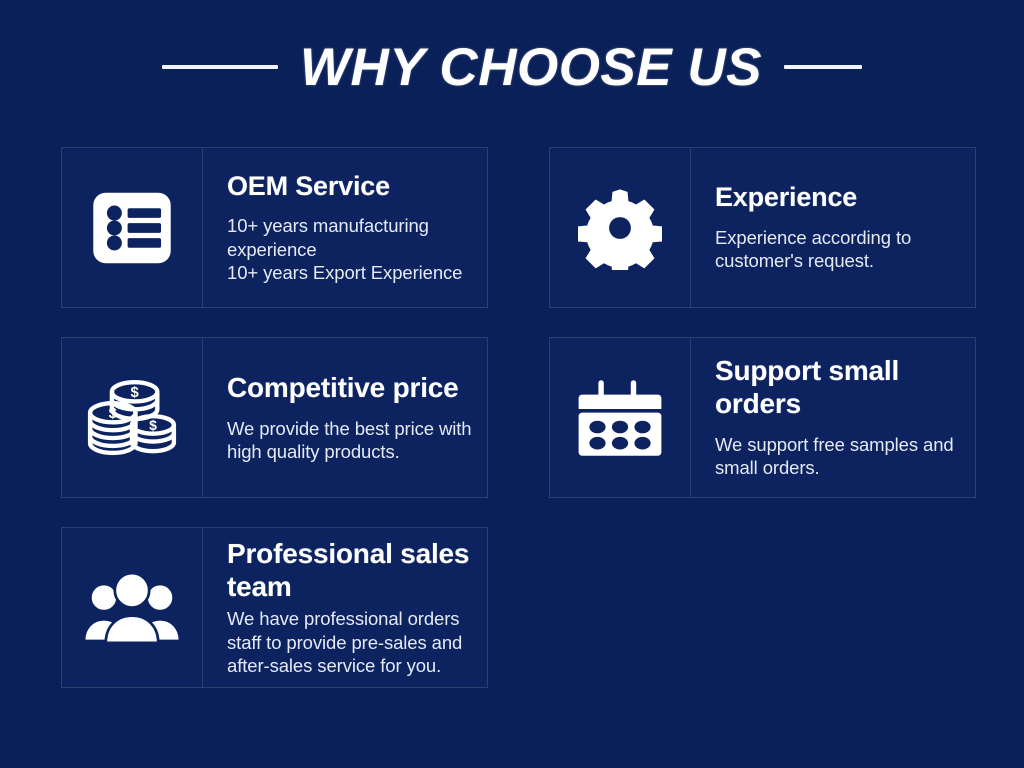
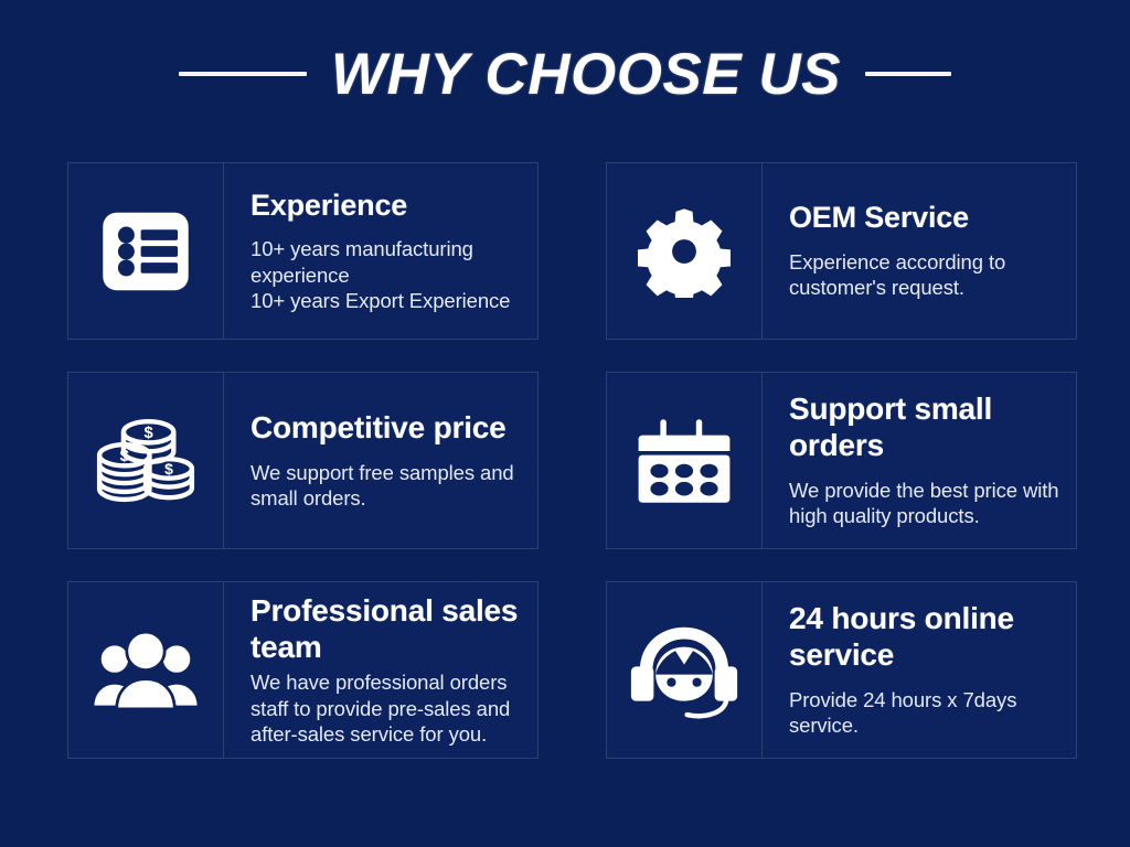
  WHY CHOOSE US
- OEM Service
+ Experience
  10+ years manufacturing experience
  10+ years Export Experience
- Experience
+ OEM Service
  Experience according to customer's request.
  $
  $
  $
  Competitive price
- We provide the best price with high quality products.
+ We support free samples and small orders.
  Support small orders
- We support free samples and small orders.
+ We provide the best price with high quality products.
  Professional sales team
  We have professional orders staff to provide pre-sales and after-sales service for you.
+ 24 hours online service
+ Provide 24 hours x 7days service.
